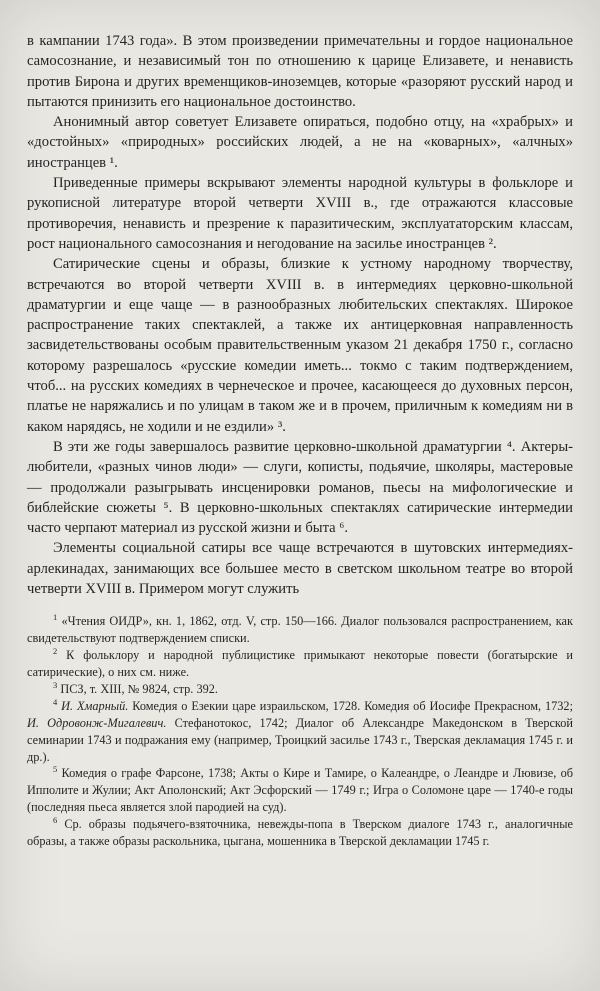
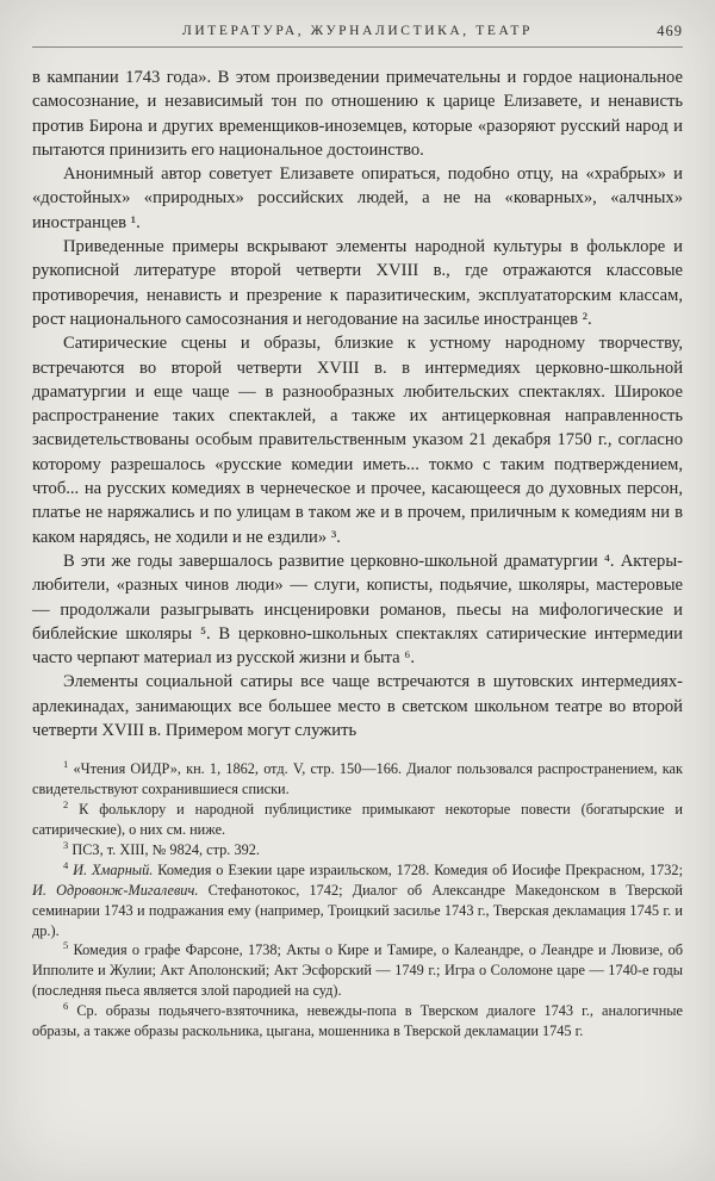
+ ЛИТЕРАТУРА, ЖУРНАЛИСТИКА, ТЕАТР
+ 469
  в кампании 1743 года». В этом произведении примечательны и гордое национальное самосознание, и независимый тон по отношению к царице Елизавете, и ненависть против Бирона и других временщиков-иноземцев, которые «разоряют русский народ и пытаются принизить его национальное достоинство.
  Анонимный автор советует Елизавете опираться, подобно отцу, на «храбрых» и «достойных» «природных» российских людей, а не на «коварных», «алчных» иностранцев ¹.
  Приведенные примеры вскрывают элементы народной культуры в фольклоре и рукописной литературе второй четверти XVIII в., где отражаются классовые противоречия, ненависть и презрение к паразитическим, эксплуататорским классам, рост национального самосознания и негодование на засилье иностранцев ².
  Сатирические сцены и образы, близкие к устному народному творчеству, встречаются во второй четверти XVIII в. в интермедиях церковно-школьной драматургии и еще чаще — в разнообразных любительских спектаклях. Широкое распространение таких спектаклей, а также их антицерковная направленность засвидетельствованы особым правительственным указом 21 декабря 1750 г., согласно которому разрешалось «русские комедии иметь... токмо с таким подтверждением, чтоб... на русских комедиях в чернеческое и прочее, касающееся до духовных персон, платье не наряжались и по улицам в таком же и в прочем, приличным к комедиям ни в каком нарядясь, не ходили и не ездили» ³.
- В эти же годы завершалось развитие церковно-школьной драматургии ⁴. Актеры-любители, «разных чинов люди» — слуги, кописты, подьячие, школяры, мастеровые — продолжали разыгрывать инсценировки романов, пьесы на мифологические и библейские сюжеты ⁵. В церковно-школьных спектаклях сатирические интермедии часто черпают материал из русской жизни и быта ⁶.
+ В эти же годы завершалось развитие церковно-школьной драматургии ⁴. Актеры-любители, «разных чинов люди» — слуги, кописты, подьячие, школяры, мастеровые — продолжали разыгрывать инсценировки романов, пьесы на мифологические и библейские школяры ⁵. В церковно-школьных спектаклях сатирические интермедии часто черпают материал из русской жизни и быта ⁶.
  Элементы социальной сатиры все чаще встречаются в шутовских интермедиях-арлекинадах, занимающих все большее место в светском школьном театре во второй четверти XVIII в. Примером могут служить
- 1 «Чтения ОИДР», кн. 1, 1862, отд. V, стр. 150—166. Диалог пользовался распространением, как свидетельствуют подтверждением списки.
+ 1 «Чтения ОИДР», кн. 1, 1862, отд. V, стр. 150—166. Диалог пользовался распространением, как свидетельствуют сохранившиеся списки.
  2 К фольклору и народной публицистике примыкают некоторые повести (богатырские и сатирические), о них см. ниже.
  3 ПСЗ, т. XIII, № 9824, стр. 392.
  4 И. Хмарный. Комедия о Езекии царе израильском, 1728. Комедия об Иосифе Прекрасном, 1732; И. Одровонж-Мигалевич. Стефанотокос, 1742; Диалог об Александре Македонском в Тверской семинарии 1743 и подражания ему (например, Троицкий засилье 1743 г., Тверская декламация 1745 г. и др.).
  5 Комедия о графе Фарсоне, 1738; Акты о Кире и Тамире, о Калеандре, о Леандре и Лювизе, об Ипполите и Жулии; Акт Аполонский; Акт Эсфорский — 1749 г.; Игра о Соломоне царе — 1740-е годы (последняя пьеса является злой пародией на суд).
  6 Ср. образы подьячего-взяточника, невежды-попа в Тверском диалоге 1743 г., аналогичные образы, а также образы раскольника, цыгана, мошенника в Тверской декламации 1745 г.
